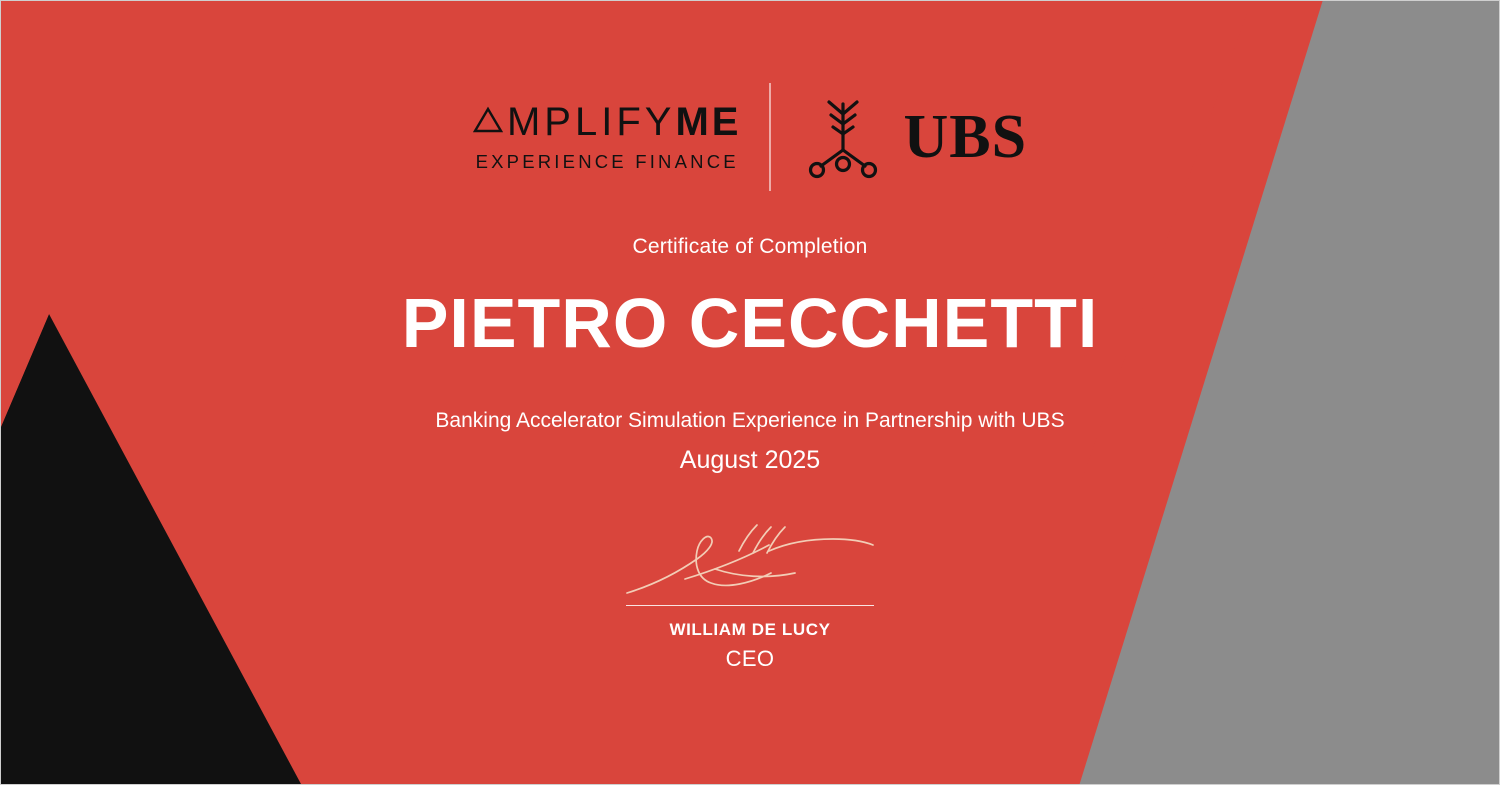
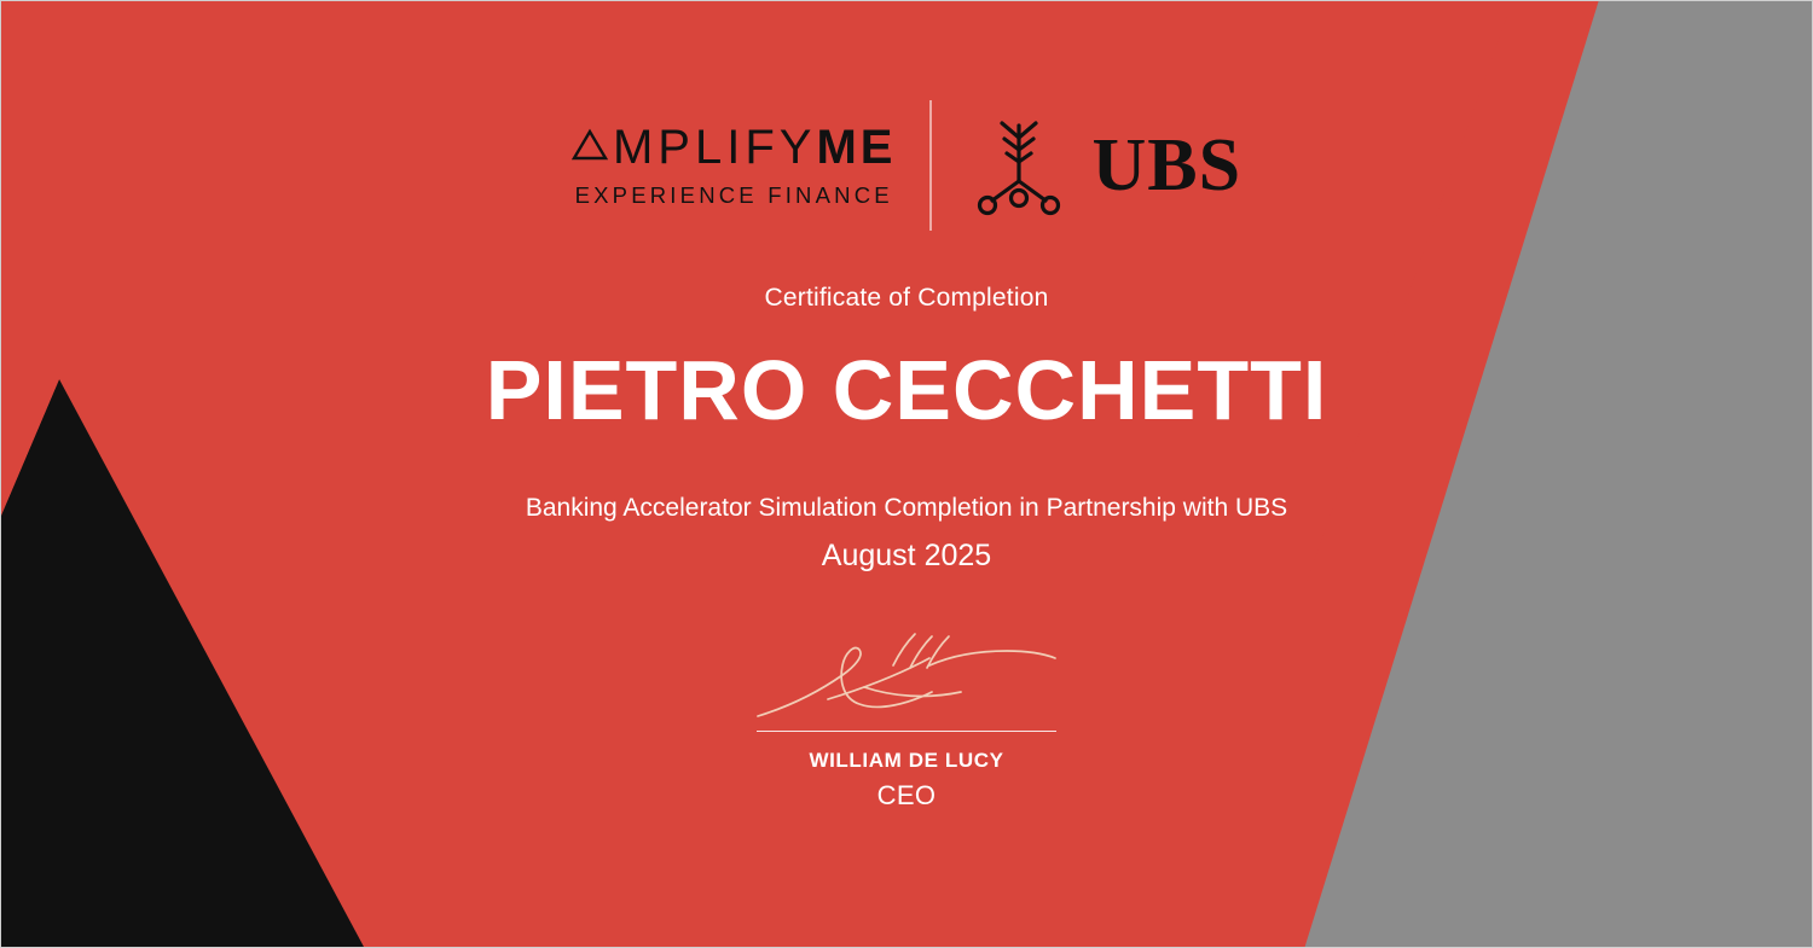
  MPLIFY
  ME
  EXPERIENCE FINANCE
  UBS
  Certificate of Completion
  PIETRO CECCHETTI
- Banking Accelerator Simulation Experience in Partnership with UBS
+ Banking Accelerator Simulation Completion in Partnership with UBS
  August 2025
  WILLIAM DE LUCY
  CEO
